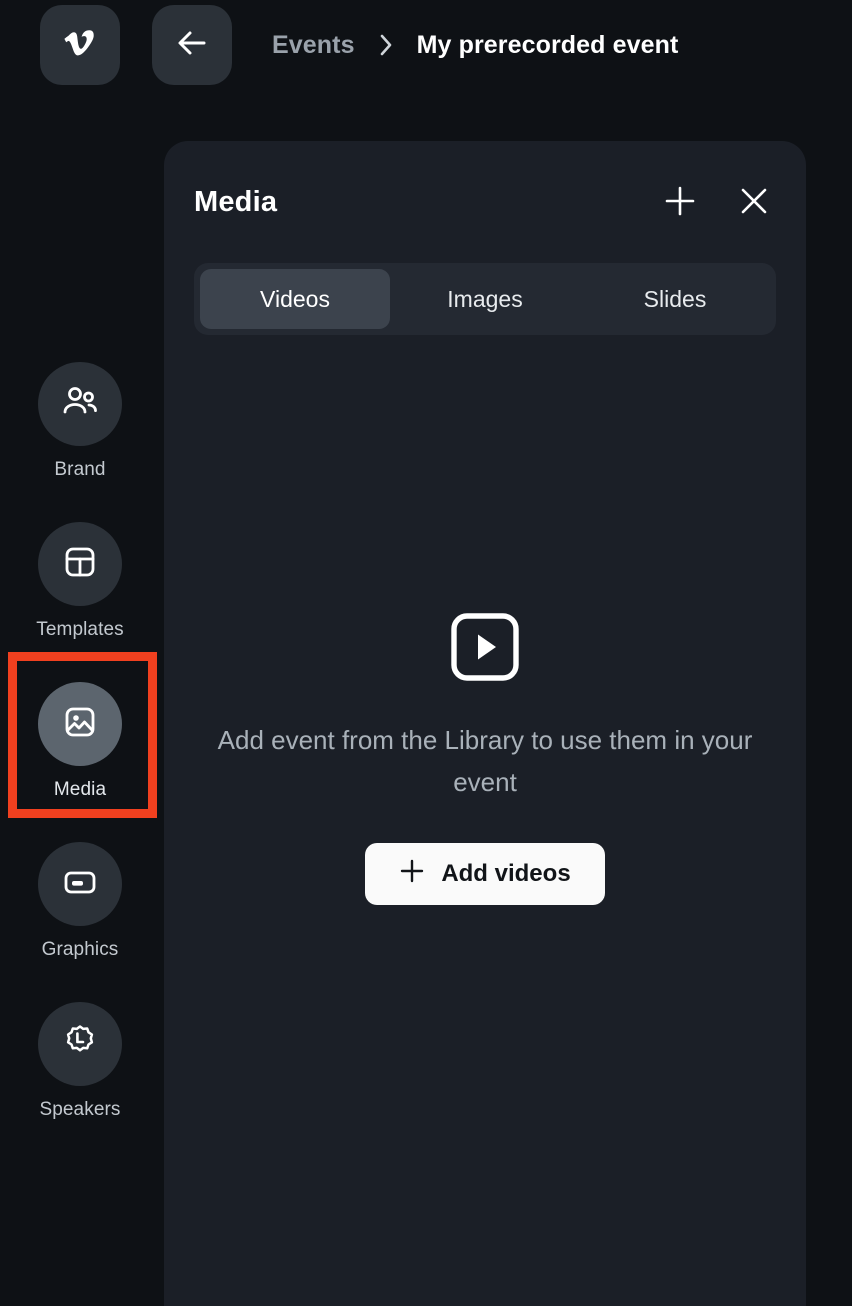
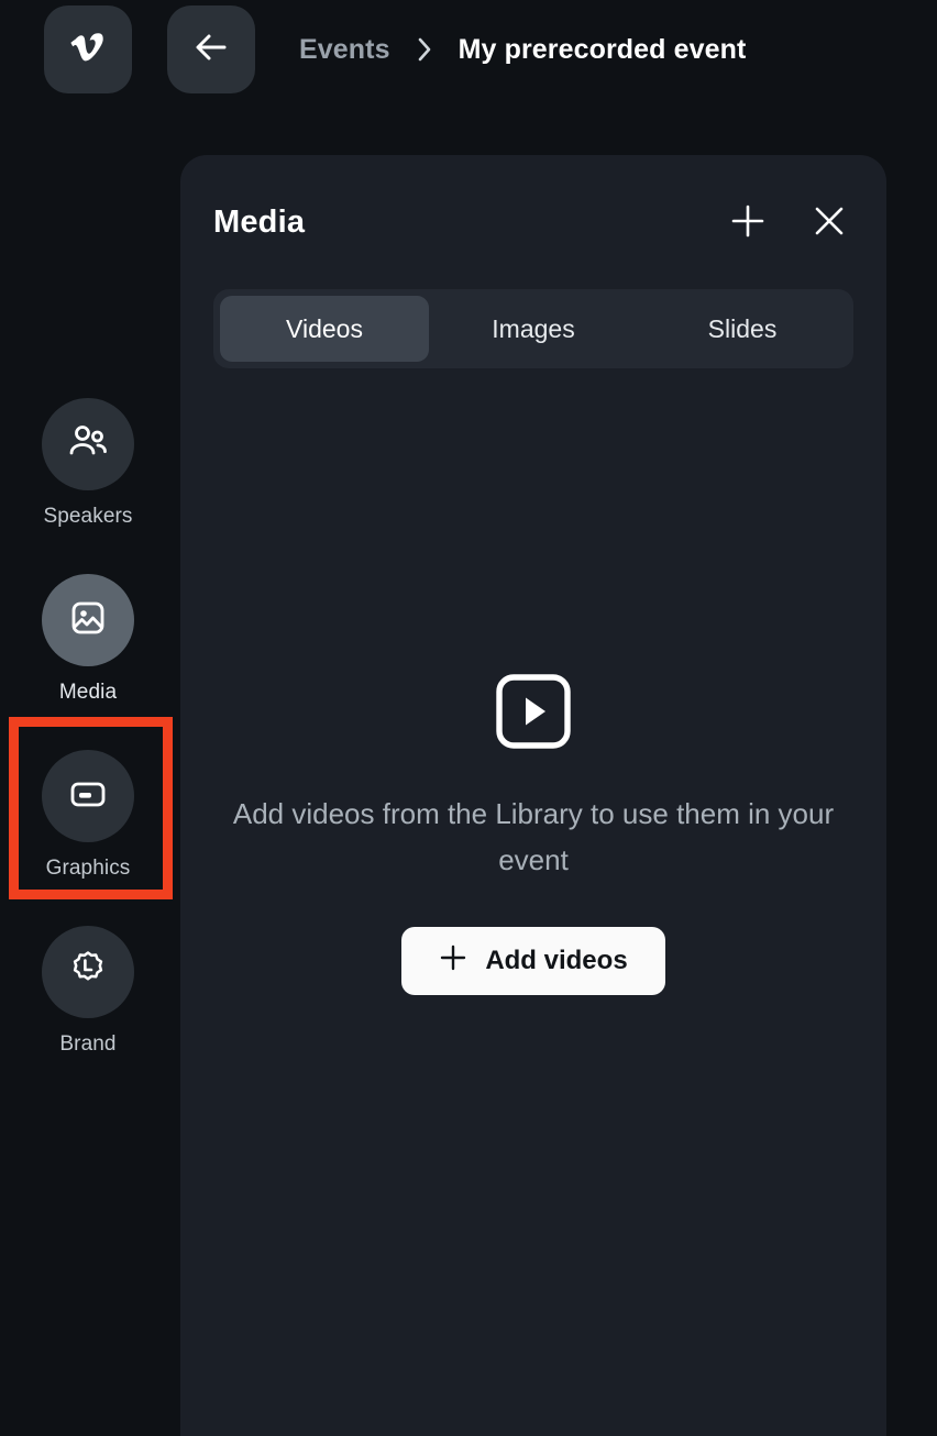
  Events
  My prerecorded event
- Brand
+ Speakers
- Templates
  Media
  Graphics
- Speakers
+ Brand
  Media
  Videos
  Images
  Slides
- Add event from the Library to use them in your event
+ Add videos from the Library to use them in your event
  Add videos
